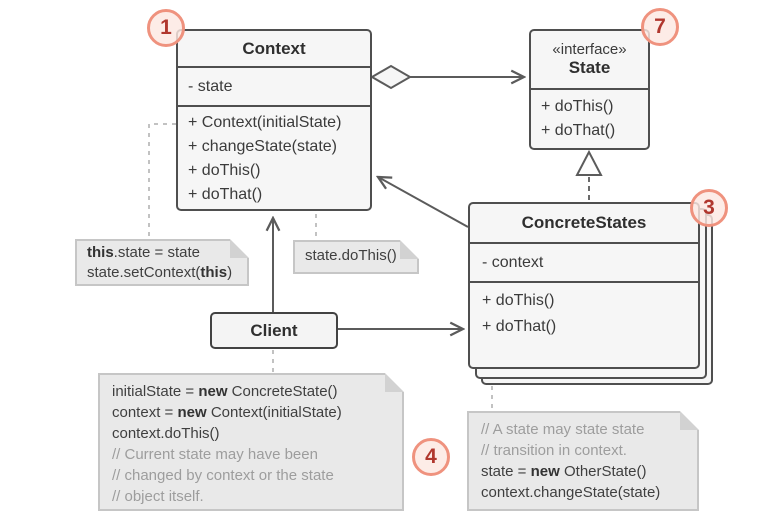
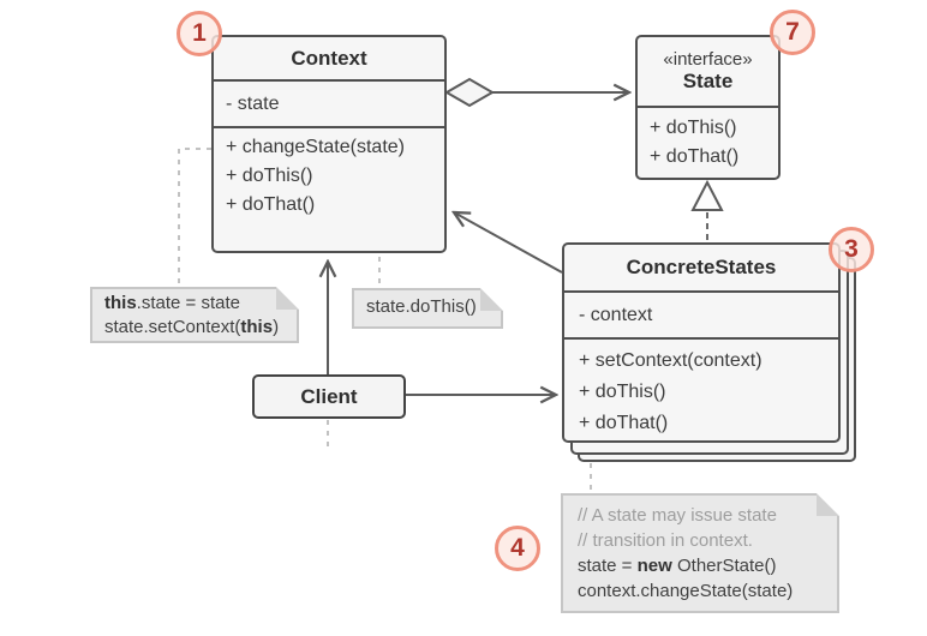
  Context
  - state
- + Context(initialState)
  + changeState(state)
  + doThis()
  + doThat()
  «interface»
  State
  + doThis()
  + doThat()
  ConcreteStates
  - context
+ + setContext(context)
  + doThis()
  + doThat()
  Client
  this.state = state
  state.setContext(this)
  state.doThis()
- initialState = new ConcreteState()
- context = new Context(initialState)
- context.doThis()
- // Current state may have been
- // changed by context or the state
- // object itself.
- // A state may state state
+ // A state may issue state
  // transition in context.
  state = new OtherState()
  context.changeState(state)
  1
  7
  3
  4
